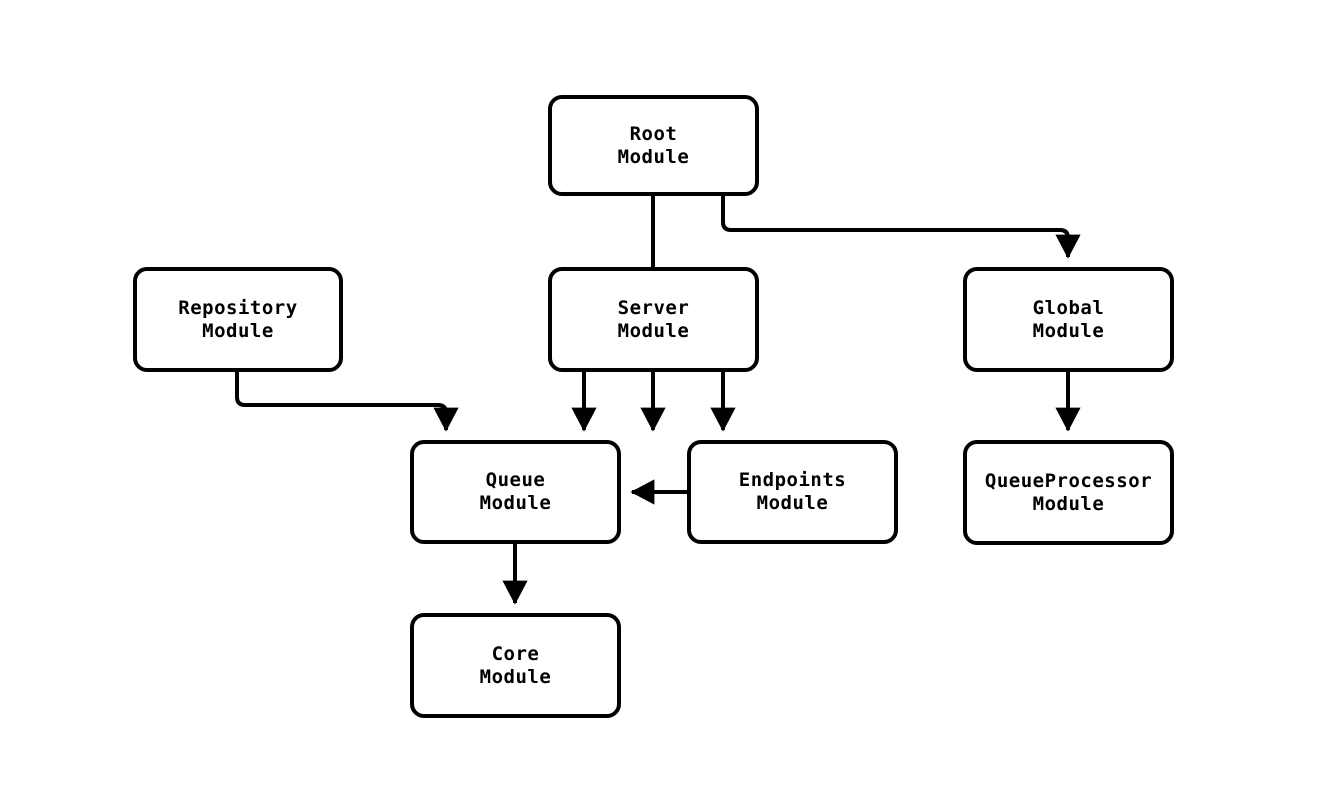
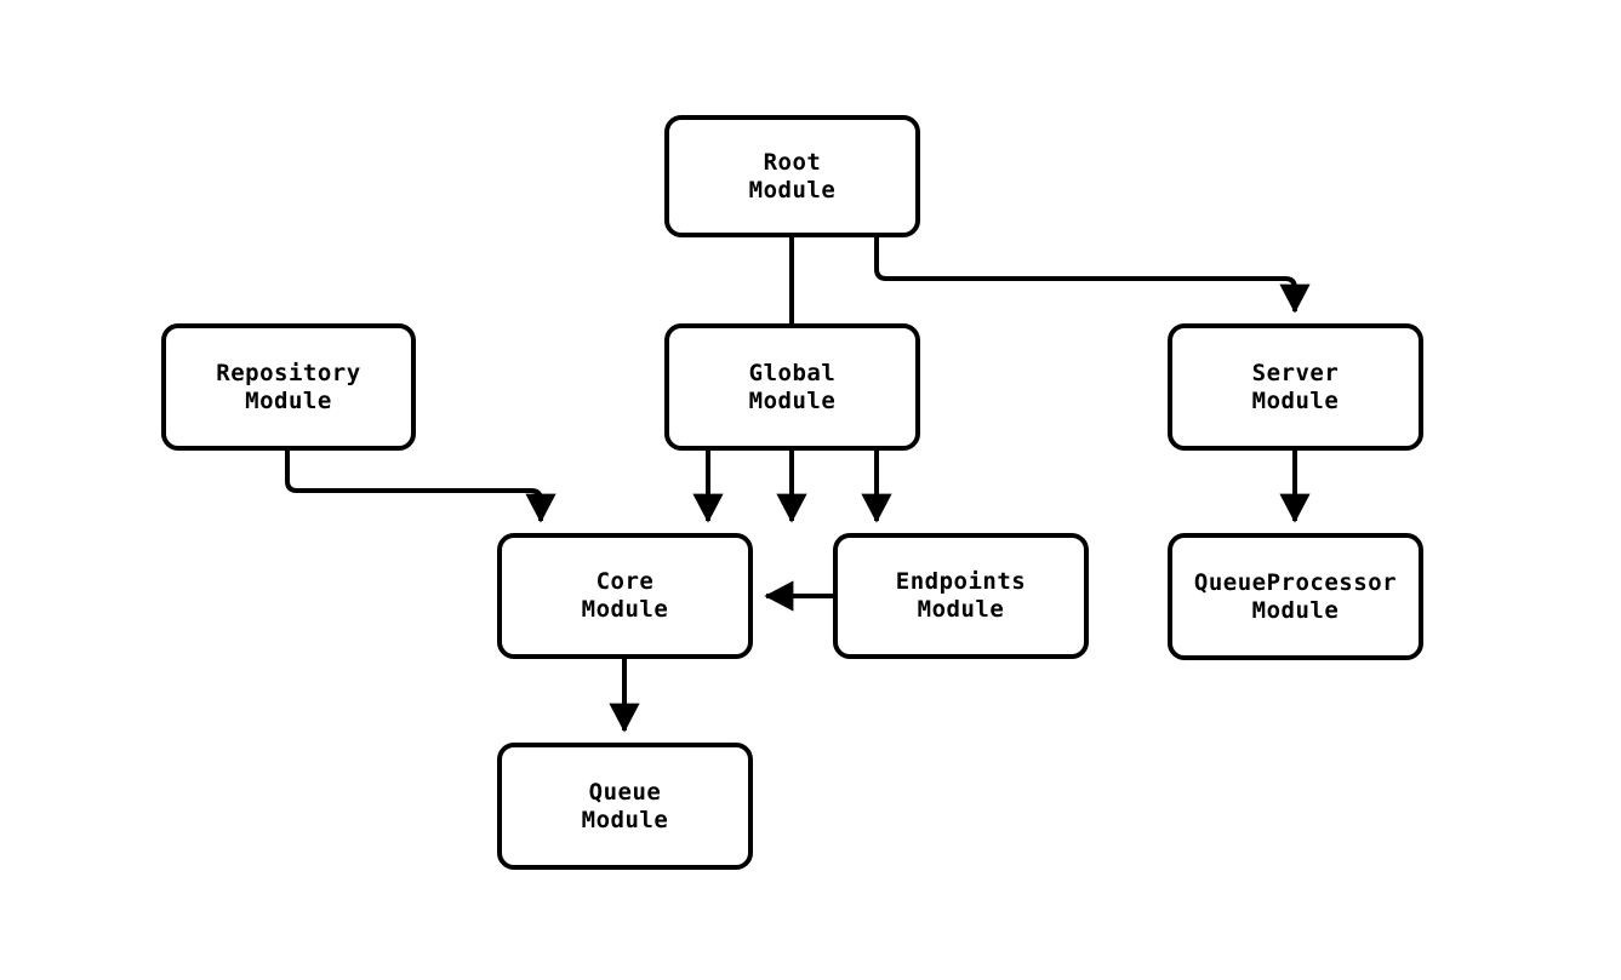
  Root
  Module
  Repository
  Module
- Server
+ Global
  Module
- Global
+ Server
  Module
- Queue
+ Core
  Module
  Endpoints
  Module
  QueueProcessor
  Module
- Core
+ Queue
  Module
